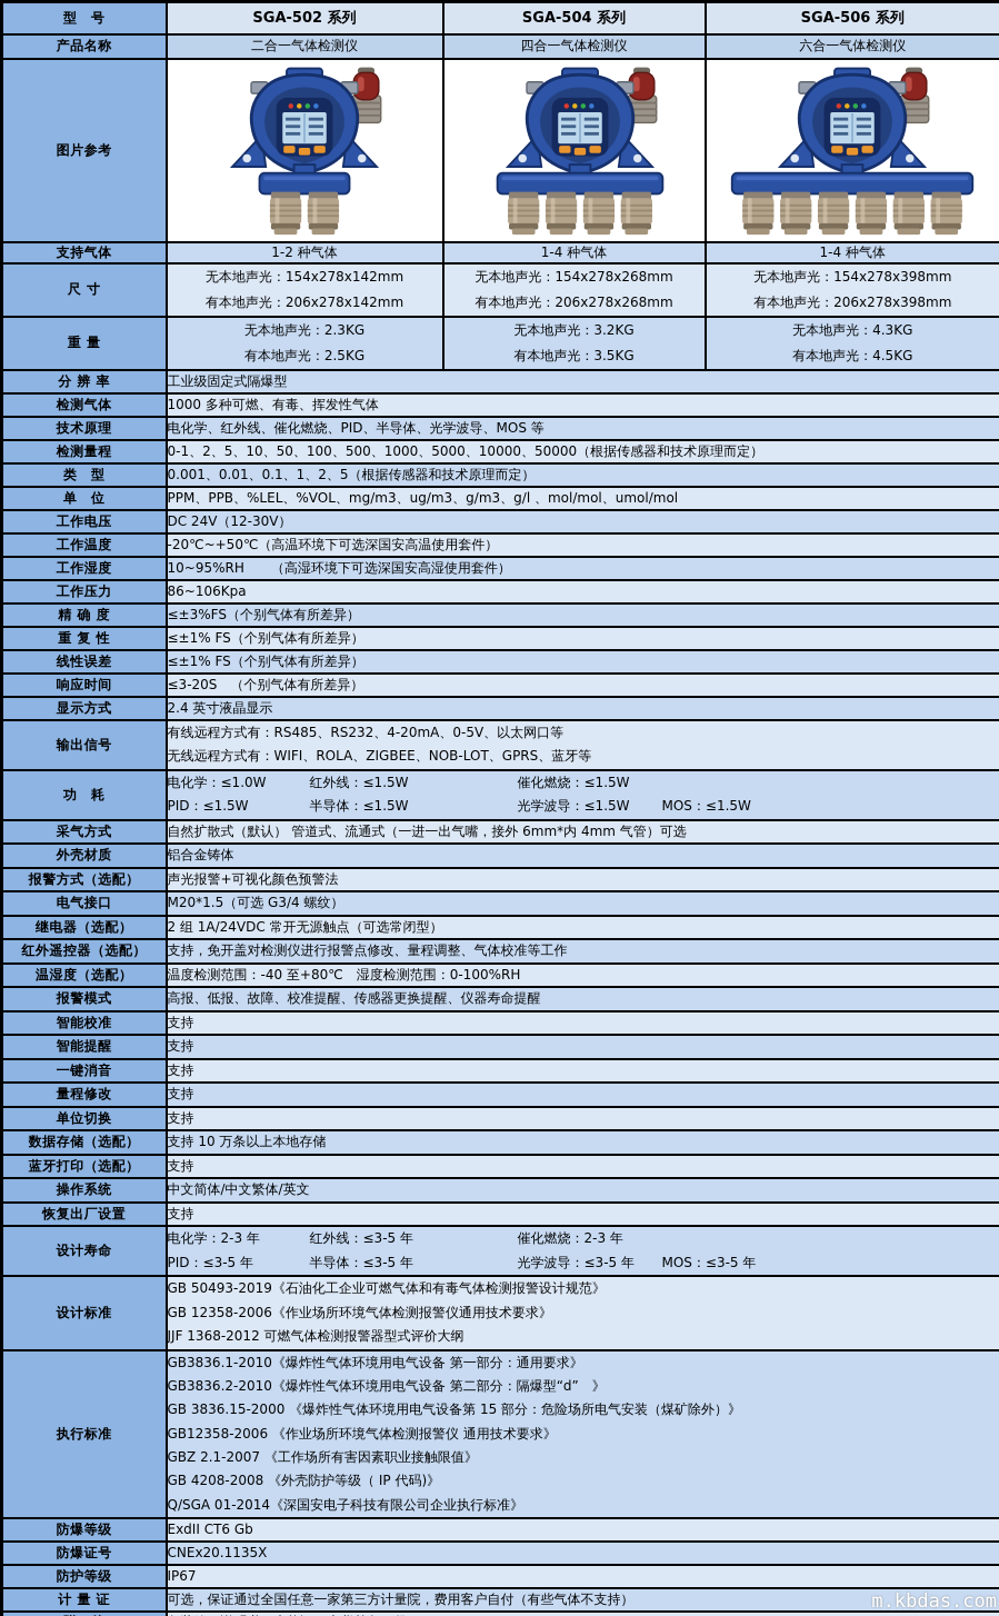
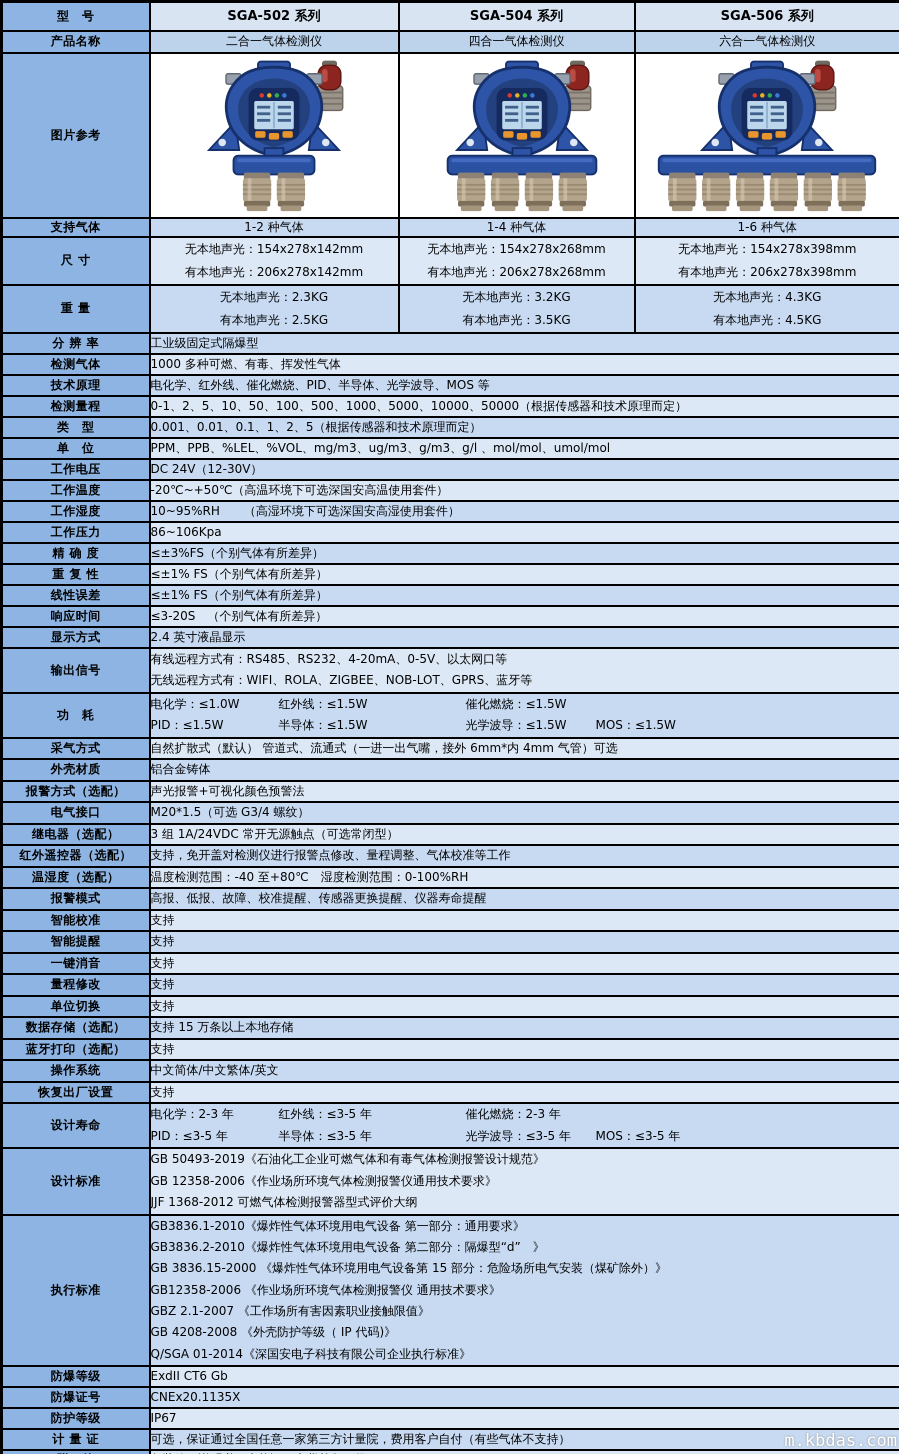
  型 号	SGA-502 系列	SGA-504 系列	SGA-506 系列
  产品名称	二合一气体检测仪	四合一气体检测仪	六合一气体检测仪
  图片参考
- 支持气体	1-2 种气体	1-4 种气体	1-4 种气体
+ 支持气体	1-2 种气体	1-4 种气体	1-6 种气体
  尺 寸	无本地声光：154x278x142mm有本地声光：206x278x142mm	无本地声光：154x278x268mm有本地声光：206x278x268mm	无本地声光：154x278x398mm有本地声光：206x278x398mm
  重 量	无本地声光：2.3KG有本地声光：2.5KG	无本地声光：3.2KG有本地声光：3.5KG	无本地声光：4.3KG有本地声光：4.5KG
  分 辨 率	工业级固定式隔爆型
  检测气体	1000 多种可燃、有毒、挥发性气体
  技术原理	电化学、红外线、催化燃烧、PID、半导体、光学波导、MOS 等
  检测量程	0-1、2、5、10、50、100、500、1000、5000、10000、50000（根据传感器和技术原理而定）
  类 型	0.001、0.01、0.1、1、2、5（根据传感器和技术原理而定）
  单 位	PPM、PPB、%LEL、%VOL、mg/m3、ug/m3、g/m3、g/l 、mol/mol、umol/mol
  工作电压	DC 24V（12-30V）
  工作温度	-20℃~+50℃（高温环境下可选深国安高温使用套件）
  工作湿度	10~95%RH （高湿环境下可选深国安高湿使用套件）
  工作压力	86~106Kpa
  精 确 度	≤±3%FS（个别气体有所差异）
  重 复 性	≤±1% FS（个别气体有所差异）
  线性误差	≤±1% FS（个别气体有所差异）
  响应时间	≤3-20S （个别气体有所差异）
  显示方式	2.4 英寸液晶显示
  输出信号	有线远程方式有：RS485、RS232、4-20mA、0-5V、以太网口等无线远程方式有：WIFI、ROLA、ZIGBEE、NOB-LOT、GPRS、蓝牙等
  功 耗	电化学：≤1.0W 红外线：≤1.5W 催化燃烧：≤1.5WPID：≤1.5W 半导体：≤1.5W 光学波导：≤1.5W MOS：≤1.5W
  采气方式	自然扩散式（默认） 管道式、流通式（一进一出气嘴，接外 6mm*内 4mm 气管）可选
  外壳材质	铝合金铸体
  报警方式（选配）	声光报警+可视化颜色预警法
  电气接口	M20*1.5（可选 G3/4 螺纹）
- 继电器（选配）	2 组 1A/24VDC 常开无源触点（可选常闭型）
+ 继电器（选配）	3 组 1A/24VDC 常开无源触点（可选常闭型）
  红外遥控器（选配）	支持，免开盖对检测仪进行报警点修改、量程调整、气体校准等工作
  温湿度（选配）	温度检测范围：-40 至+80℃ 湿度检测范围：0-100%RH
  报警模式	高报、低报、故障、校准提醒、传感器更换提醒、仪器寿命提醒
  智能校准	支持
  智能提醒	支持
  一键消音	支持
  量程修改	支持
  单位切换	支持
- 数据存储（选配）	支持 10 万条以上本地存储
+ 数据存储（选配）	支持 15 万条以上本地存储
  蓝牙打印（选配）	支持
  操作系统	中文简体/中文繁体/英文
  恢复出厂设置	支持
  设计寿命	电化学：2-3 年 红外线：≤3-5 年 催化燃烧：2-3 年PID：≤3-5 年 半导体：≤3-5 年 光学波导：≤3-5 年 MOS：≤3-5 年
  设计标准	GB 50493-2019《石油化工企业可燃气体和有毒气体检测报警设计规范》GB 12358-2006《作业场所环境气体检测报警仪通用技术要求》JJF 1368-2012 可燃气体检测报警器型式评价大纲
  执行标准	GB3836.1-2010《爆炸性气体环境用电气设备 第一部分：通用要求》GB3836.2-2010《爆炸性气体环境用电气设备 第二部分：隔爆型“d” 》GB 3836.15-2000 《爆炸性气体环境用电气设备第 15 部分：危险场所电气安装（煤矿除外）》GB12358-2006 《作业场所环境气体检测报警仪 通用技术要求》GBZ 2.1-2007 《工作场所有害因素职业接触限值》GB 4208-2008 《外壳防护等级（ IP 代码)》Q/SGA 01-2014《深国安电子科技有限公司企业执行标准》
  防爆等级	ExdII CT6 Gb
  防爆证号	CNEx20.1135X
  防护等级	IP67
  计 量 证	可选，保证通过全国任意一家第三方计量院，费用客户自付（有些气体不支持）
  m.kbdas.com
